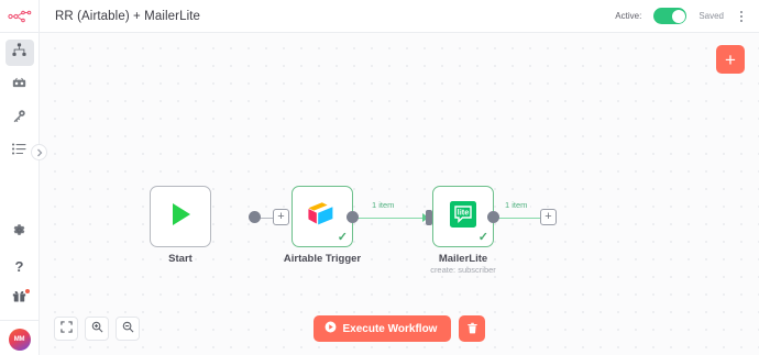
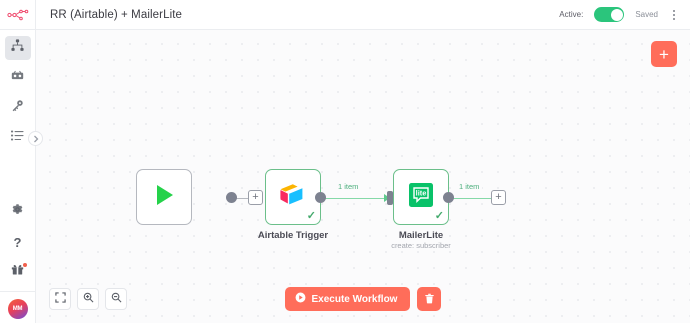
  RR (Airtable) + MailerLite
  Active:
  Saved
  ?
  +
  1 item
  1 item
  +
- Start
  ✓
  Airtable Trigger
  lite
  ✓
  +
  MailerLite
  create: subscriber
  Execute Workflow
